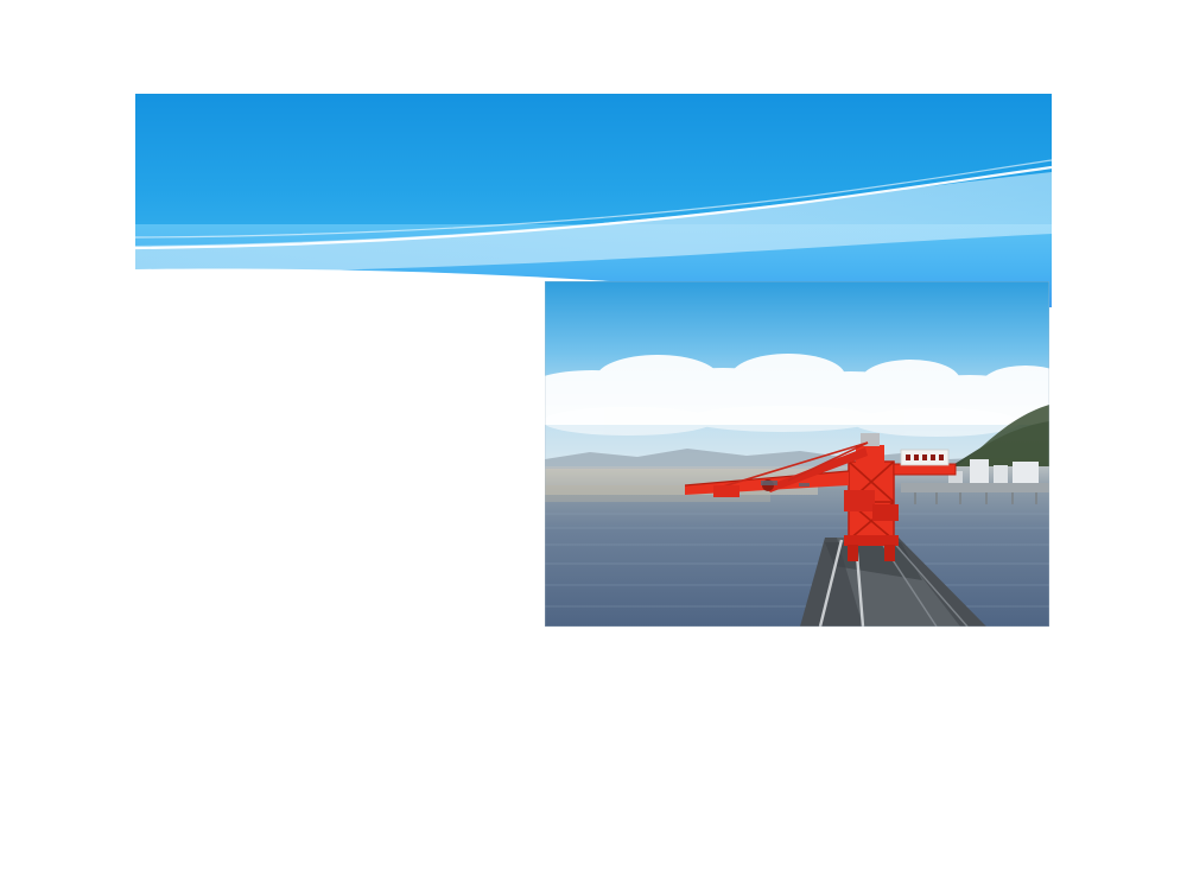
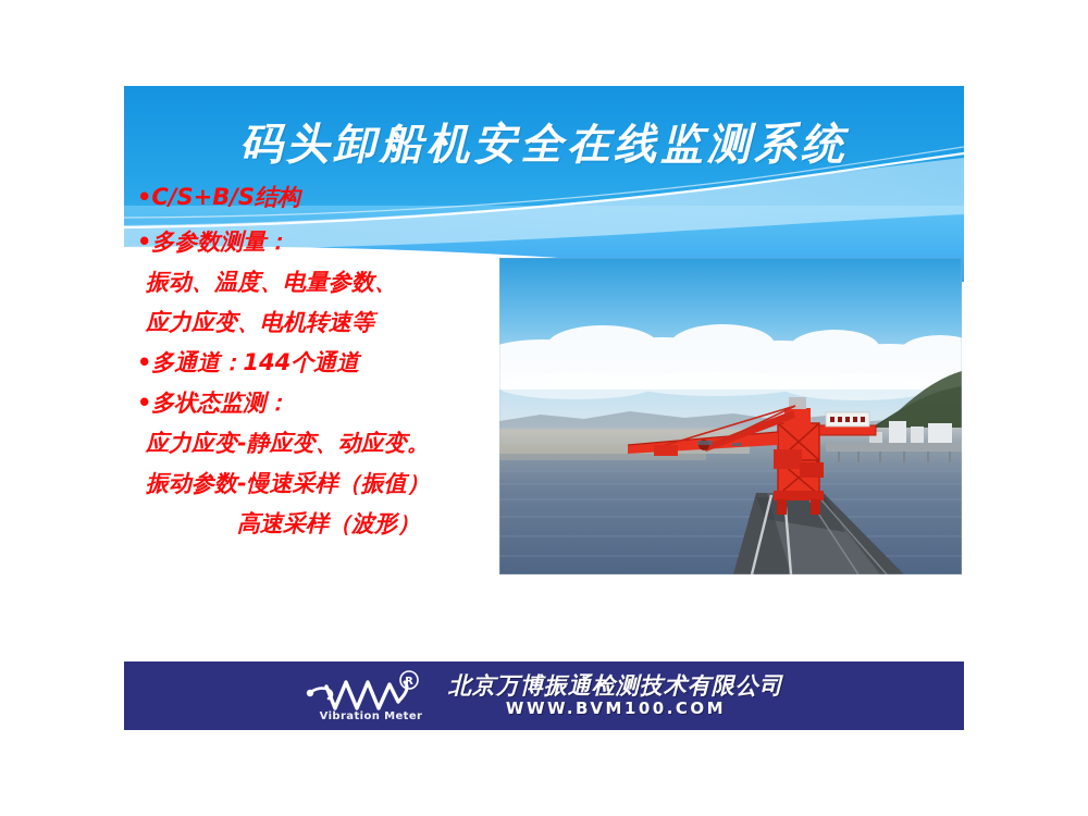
+ 码头卸船机安全在线监测系统
+ •C/S+B/S结构
+ •多参数测量：
+ 振动、温度、电量参数、
+ 应力应变、电机转速等
+ •多通道：144个通道
+ •多状态监测：
+ 应力应变-静应变、动应变。
+ 振动参数-慢速采样（振值）
+ 高速采样（波形）
+ R
+ Vibration Meter
+ 北京万博振通检测技术有限公司
+ WWW.BVM100.COM
